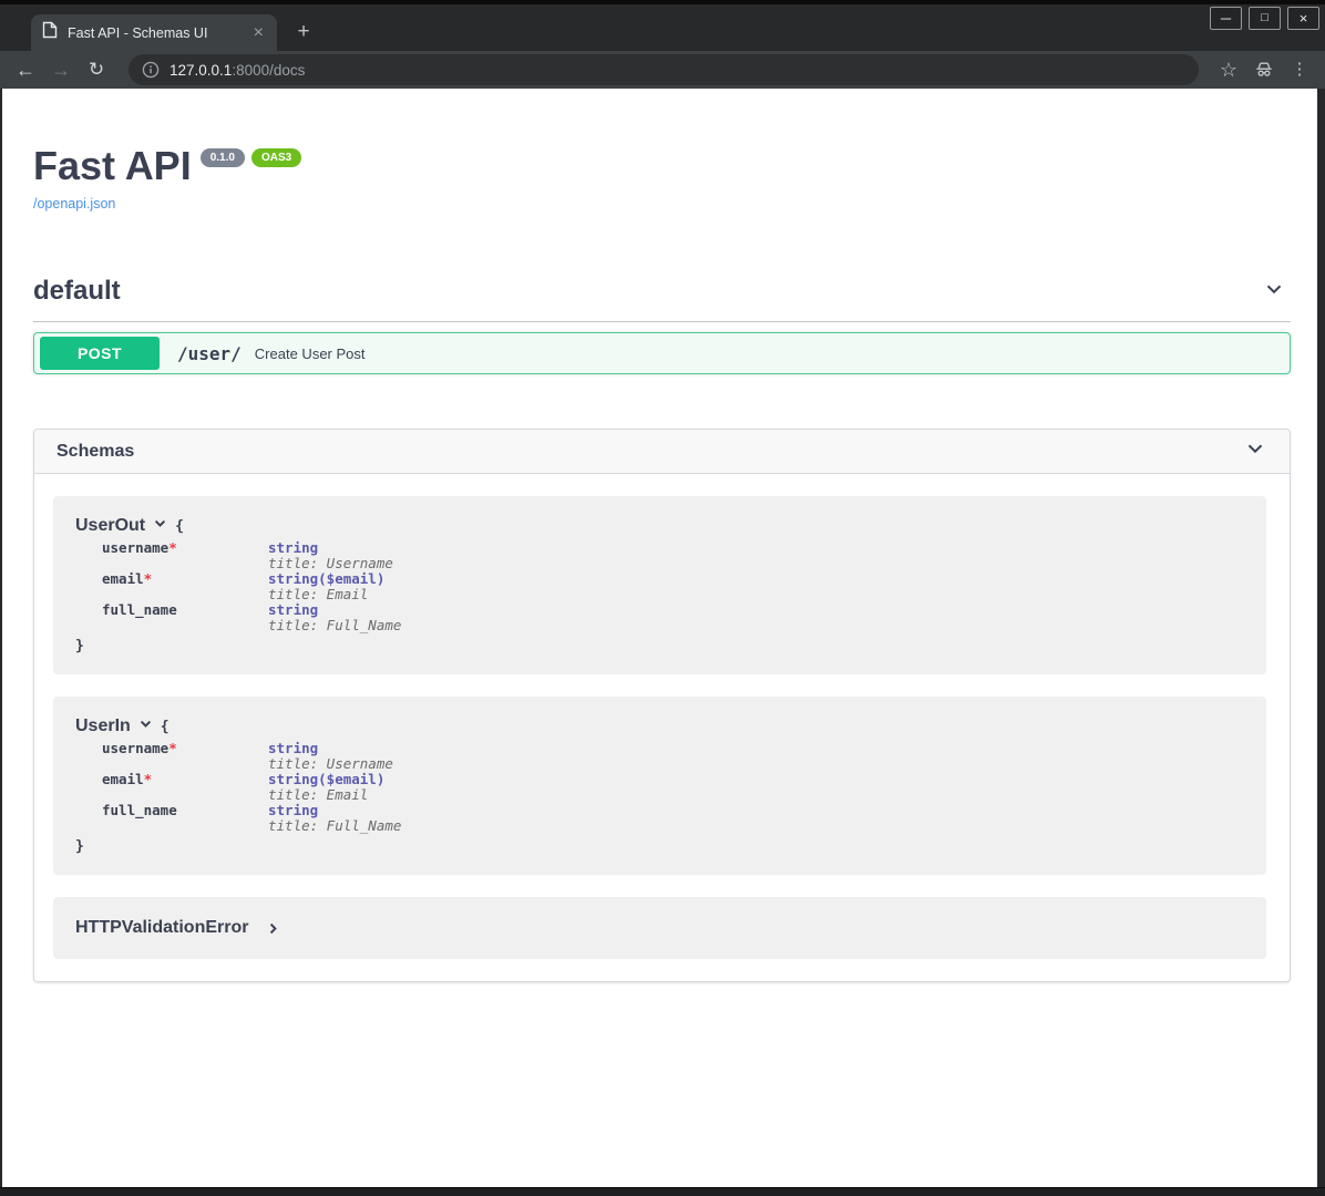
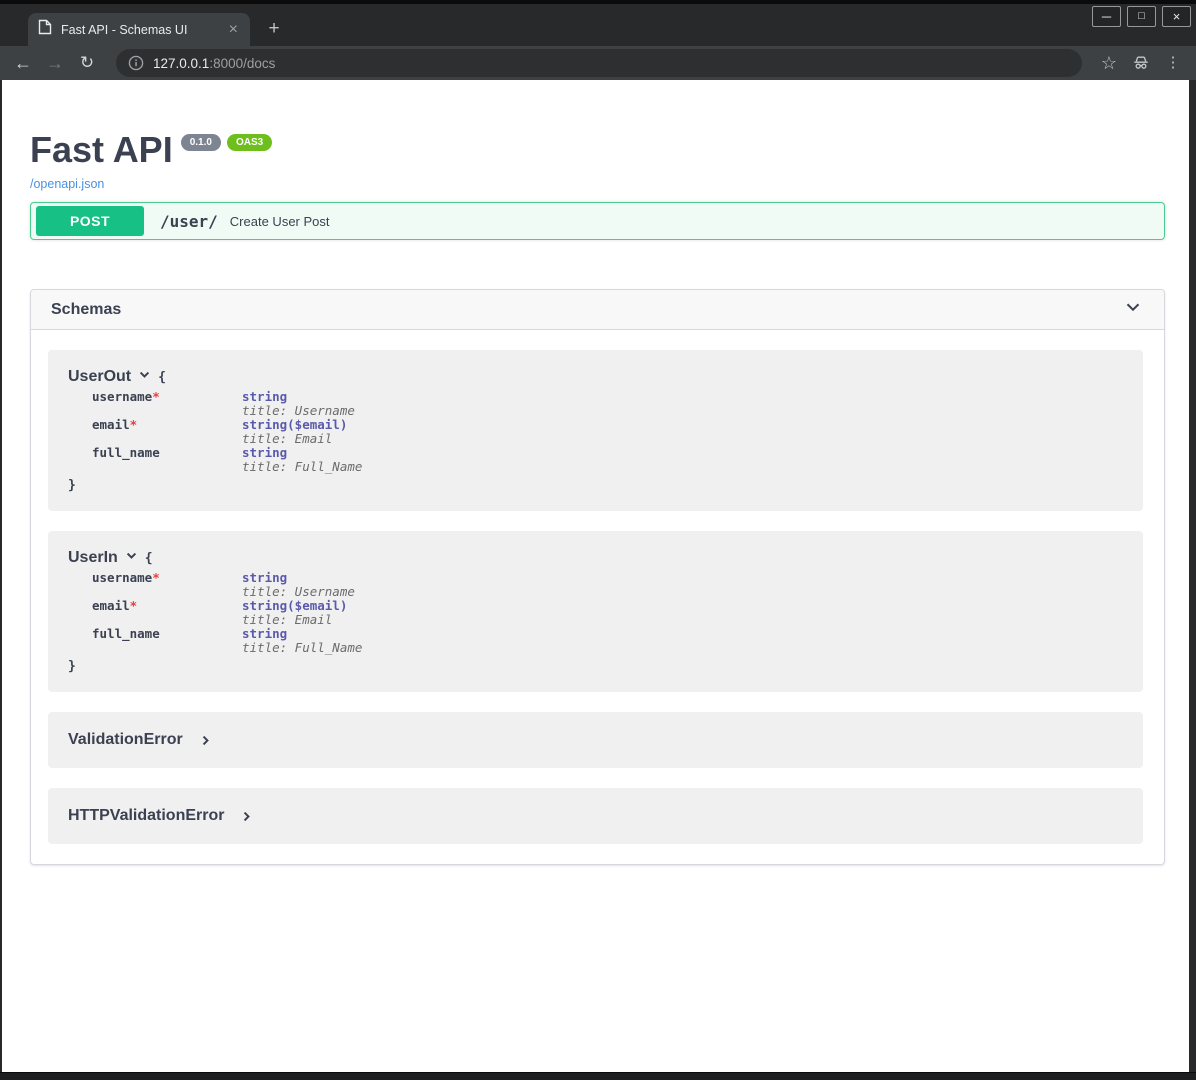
  Fast API - Schemas UI
  ×
  +
  ─
  □
  ×
  ←
  →
  ↻
  127.0.0.1:8000/docs
  ☆
  ⋮
  Fast API
  0.1.0
  OAS3
  /openapi.json
- default
  POST
  /user/
  Create User Post
  Schemas
  UserOut
  {
  username*	string title: Username
  email*	string($email) title: Email
  full_name	string title: Full_Name
  }
  UserIn
  {
  username*	string title: Username
  email*	string($email) title: Email
  full_name	string title: Full_Name
  }
+ ValidationError
  HTTPValidationError
